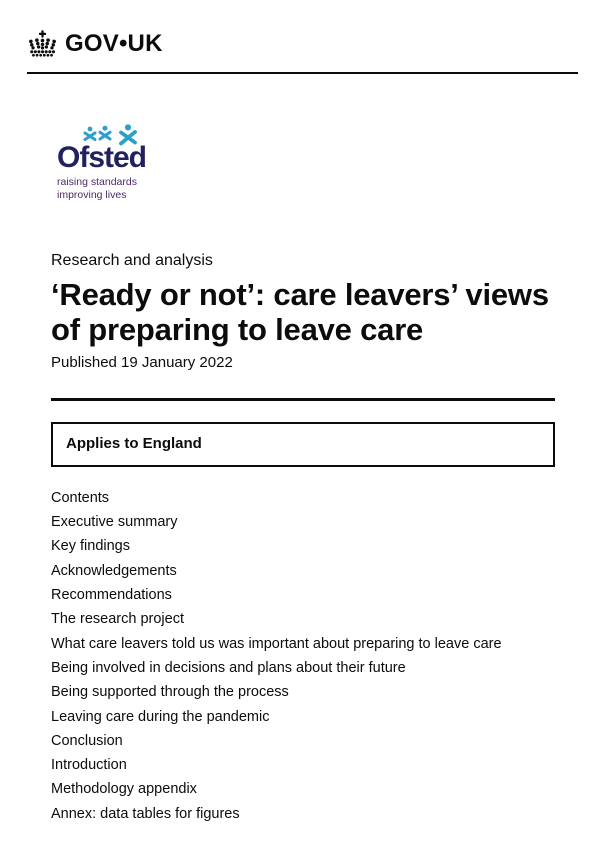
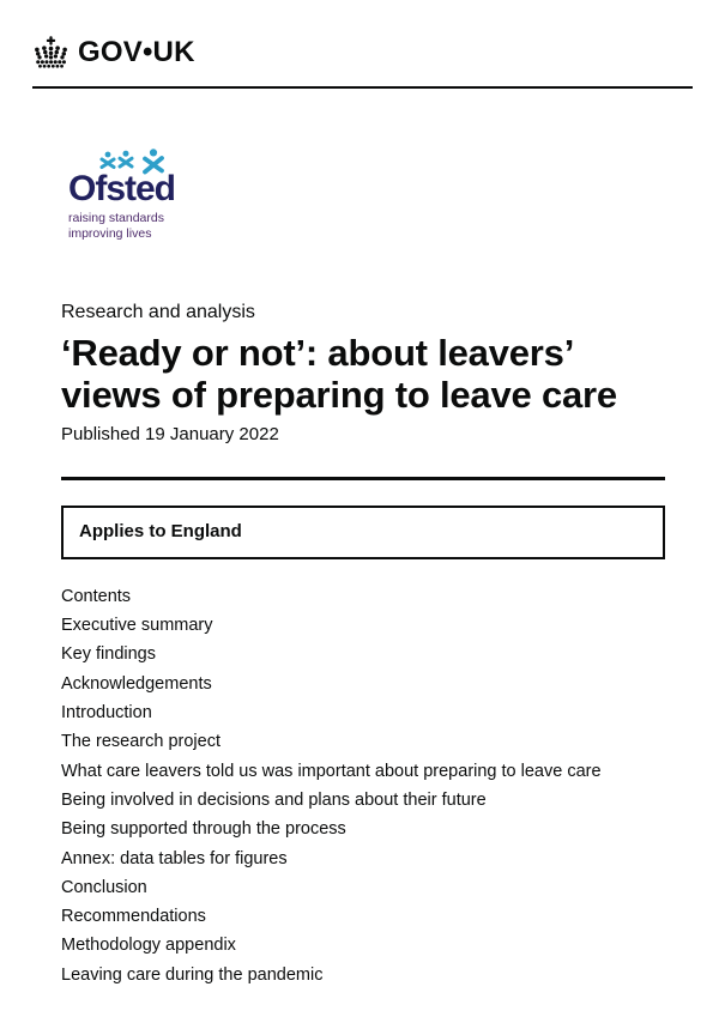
  GOV•UK
  Ofsted
  raising standards
  improving lives
  Research and analysis
- ‘Ready or not’: care leavers’ views of preparing to leave care
+ ‘Ready or not’: about leavers’ views of preparing to leave care
  Published 19 January 2022
  Applies to England
  Contents
  Executive summary
  Key findings
  Acknowledgements
- Recommendations
+ Introduction
  The research project
  What care leavers told us was important about preparing to leave care
  Being involved in decisions and plans about their future
  Being supported through the process
- Leaving care during the pandemic
+ Annex: data tables for figures
  Conclusion
- Introduction
+ Recommendations
  Methodology appendix
- Annex: data tables for figures
+ Leaving care during the pandemic
